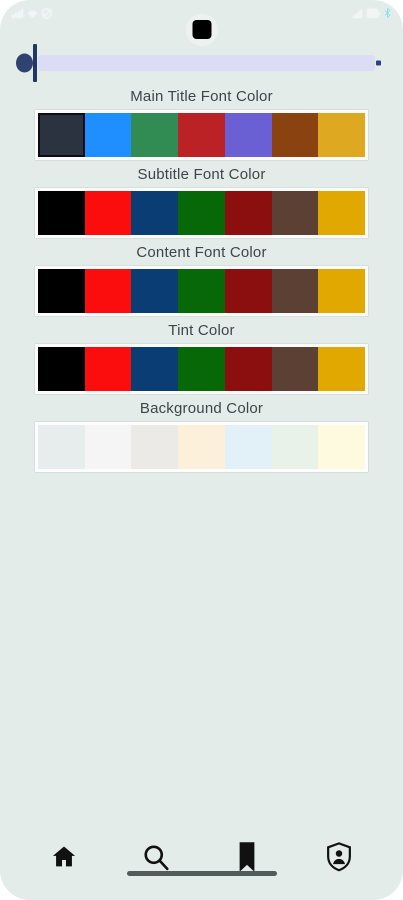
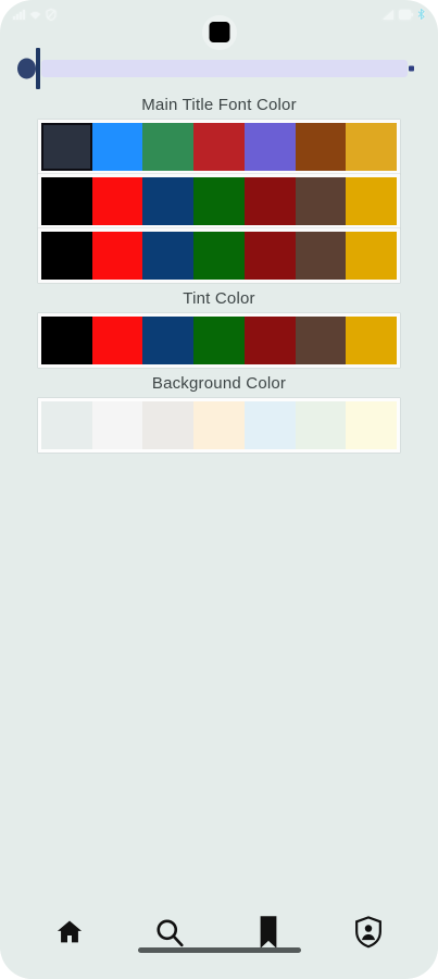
  Main Title Font Color
- Subtitle Font Color
- Content Font Color
  Tint Color
  Background Color
